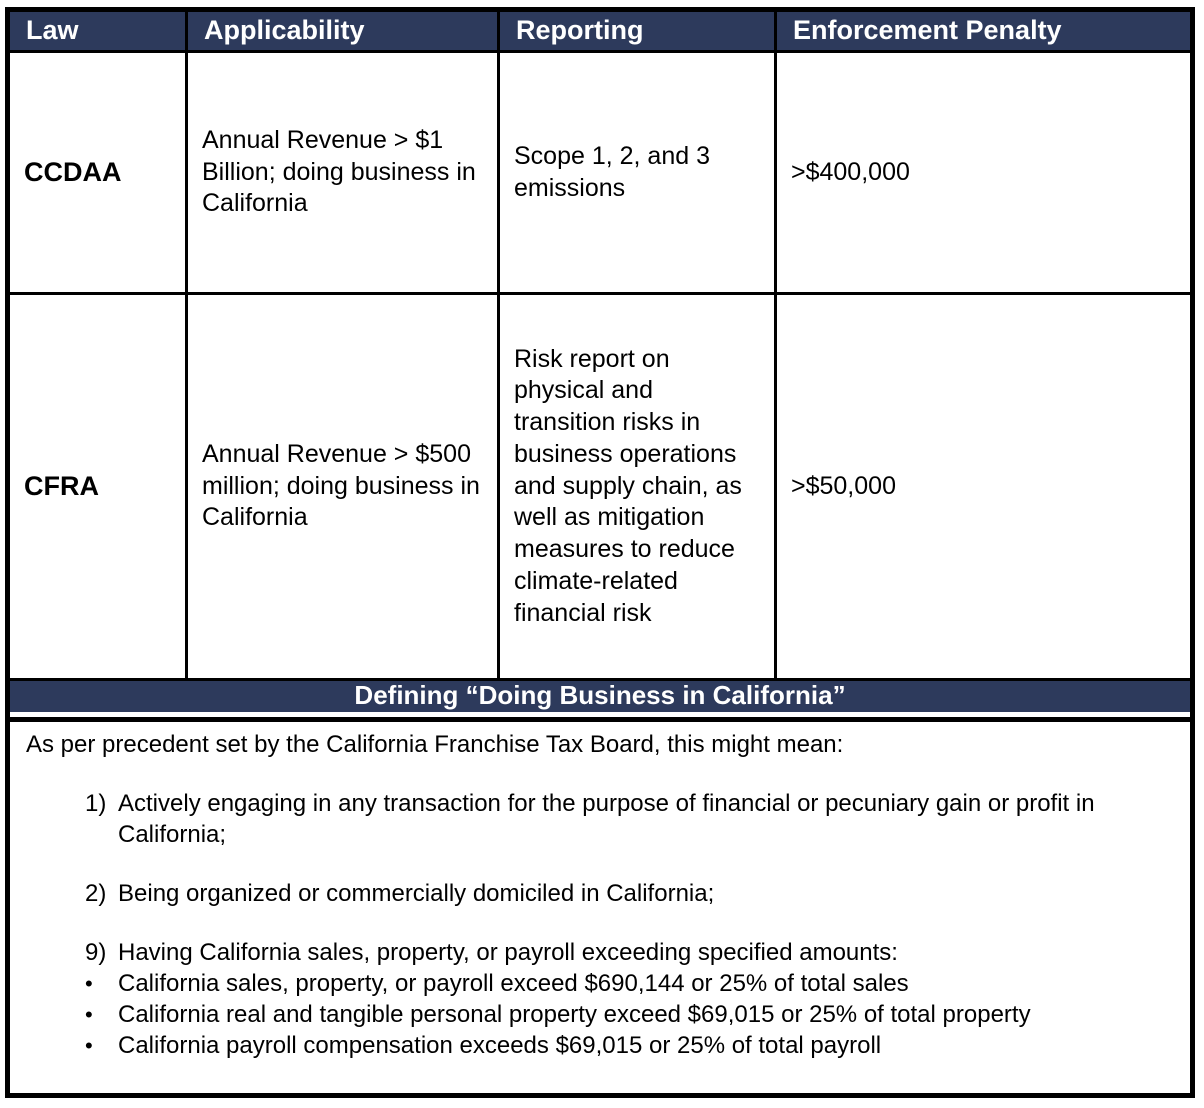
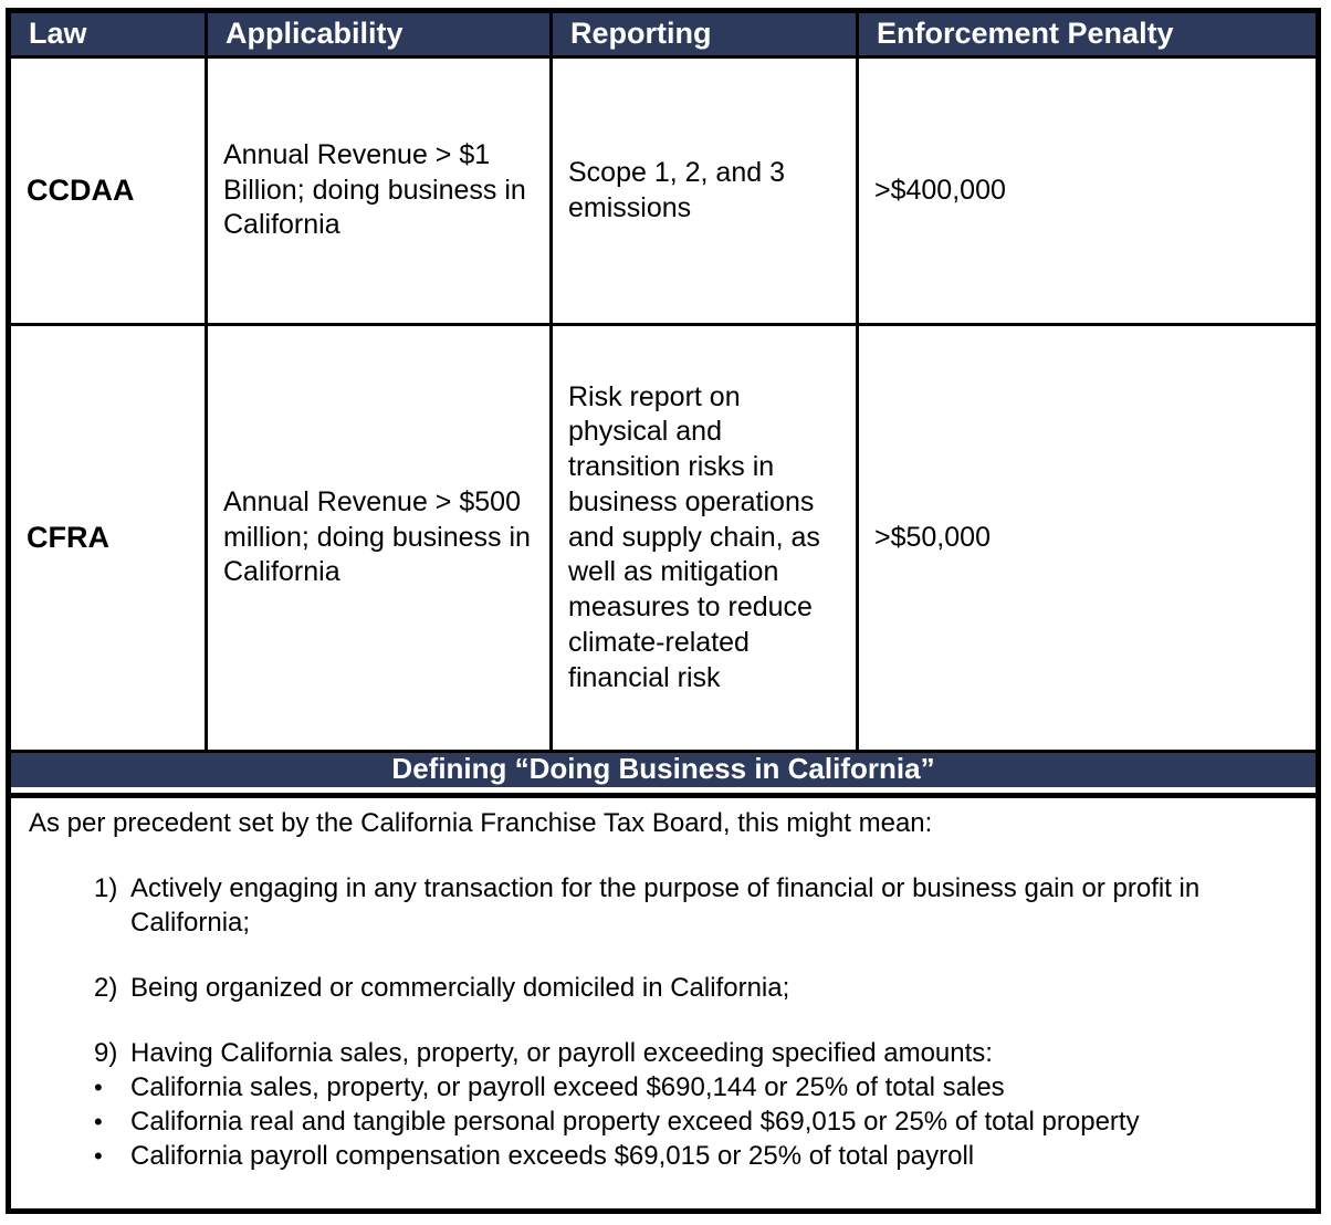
  Law
  Applicability
  Reporting
  Enforcement Penalty
  CCDAA
  Annual Revenue > $1 Billion; doing business in California
  Scope 1, 2, and 3 emissions
  >$400,000
  CFRA
  Annual Revenue > $500 million; doing business in California
  Risk report on physical and transition risks in business operations and supply chain, as well as mitigation measures to reduce climate-related financial risk
  >$50,000
  Defining “Doing Business in California”
  As per precedent set by the California Franchise Tax Board, this might mean:
  1)
- Actively engaging in any transaction for the purpose of financial or pecuniary gain or profit in California;
+ Actively engaging in any transaction for the purpose of financial or business gain or profit in California;
  2)
  Being organized or commercially domiciled in California;
  9)
  Having California sales, property, or payroll exceeding specified amounts:
  •
  California sales, property, or payroll exceed $690,144 or 25% of total sales
  •
  California real and tangible personal property exceed $69,015 or 25% of total property
  •
  California payroll compensation exceeds $69,015 or 25% of total payroll
